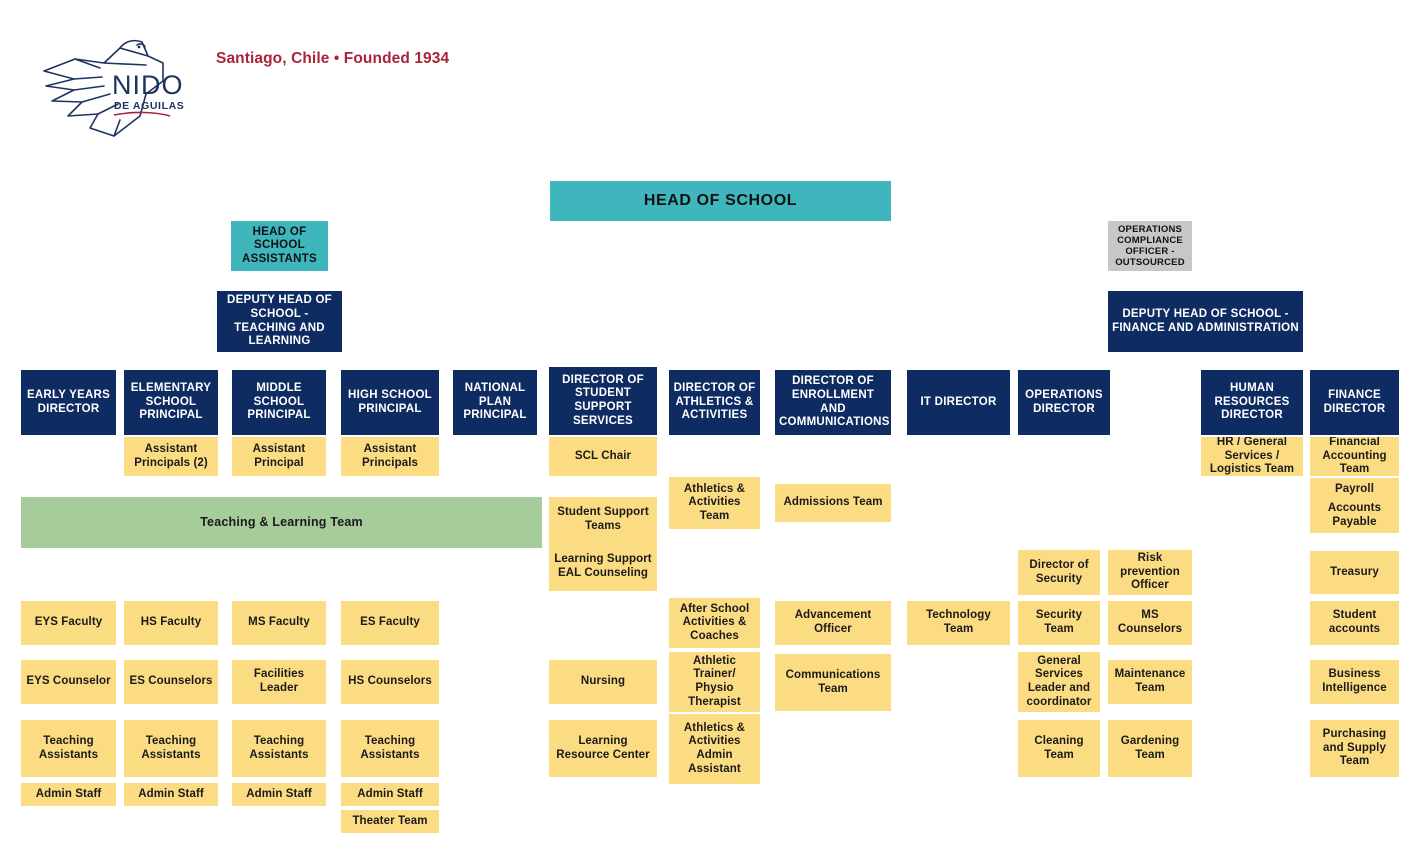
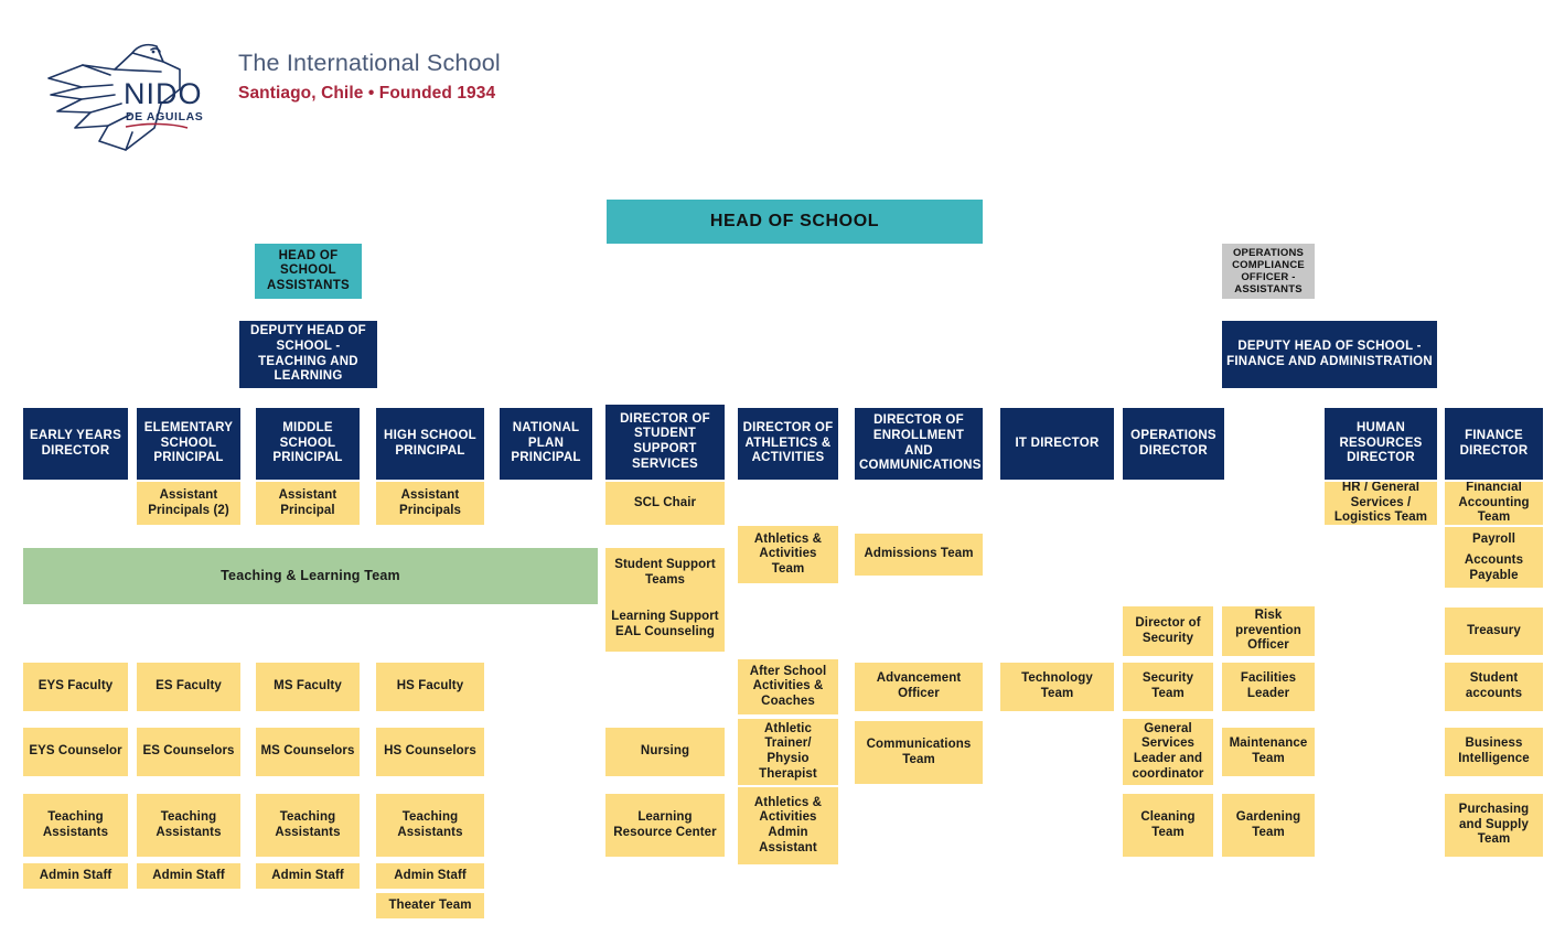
  NIDO
  DE AGUILAS
+ The International School
  Santiago, Chile • Founded 1934
  HEAD OF SCHOOL
  HEAD OF SCHOOL ASSISTANTS
- OPERATIONS COMPLIANCE OFFICER - OUTSOURCED
+ OPERATIONS COMPLIANCE OFFICER - ASSISTANTS
  DEPUTY HEAD OF SCHOOL - TEACHING AND LEARNING
  DEPUTY HEAD OF SCHOOL - FINANCE AND ADMINISTRATION
  EARLY YEARS DIRECTOR
  ELEMENTARY SCHOOL PRINCIPAL
  MIDDLE SCHOOL PRINCIPAL
  HIGH SCHOOL PRINCIPAL
  NATIONAL PLAN PRINCIPAL
  DIRECTOR OF STUDENT SUPPORT SERVICES
  DIRECTOR OF ATHLETICS & ACTIVITIES
  DIRECTOR OF ENROLLMENT AND COMMUNICATIONS
  IT DIRECTOR
  OPERATIONS DIRECTOR
  HUMAN RESOURCES DIRECTOR
  FINANCE DIRECTOR
  Assistant Principals (2)
  Assistant Principal
  Assistant Principals
  SCL Chair
  HR / General Services / Logistics Team
  Financial Accounting Team
  Teaching & Learning Team
  Payroll
  Accounts Payable
  Student Support Teams
  Learning Support EAL Counseling
  Athletics & Activities Team
  Admissions Team
  Director of Security
  Risk prevention Officer
  EYS Faculty
- HS Faculty
+ ES Faculty
  MS Faculty
- ES Faculty
+ HS Faculty
  After School Activities & Coaches
  Advancement Officer
  Technology Team
  Security Team
- MS Counselors
+ Facilities Leader
  Treasury
  Student accounts
  EYS Counselor
  ES Counselors
- Facilities Leader
+ MS Counselors
  HS Counselors
  Nursing
  Athletic Trainer/ Physio Therapist
  Communications Team
  General Services Leader and coordinator
  Maintenance Team
  Business Intelligence
  Teaching Assistants
  Teaching Assistants
  Teaching Assistants
  Teaching Assistants
  Learning Resource Center
  Athletics & Activities Admin Assistant
  Cleaning Team
  Gardening Team
  Purchasing and Supply Team
  Admin Staff
  Admin Staff
  Admin Staff
  Admin Staff
  Theater Team
